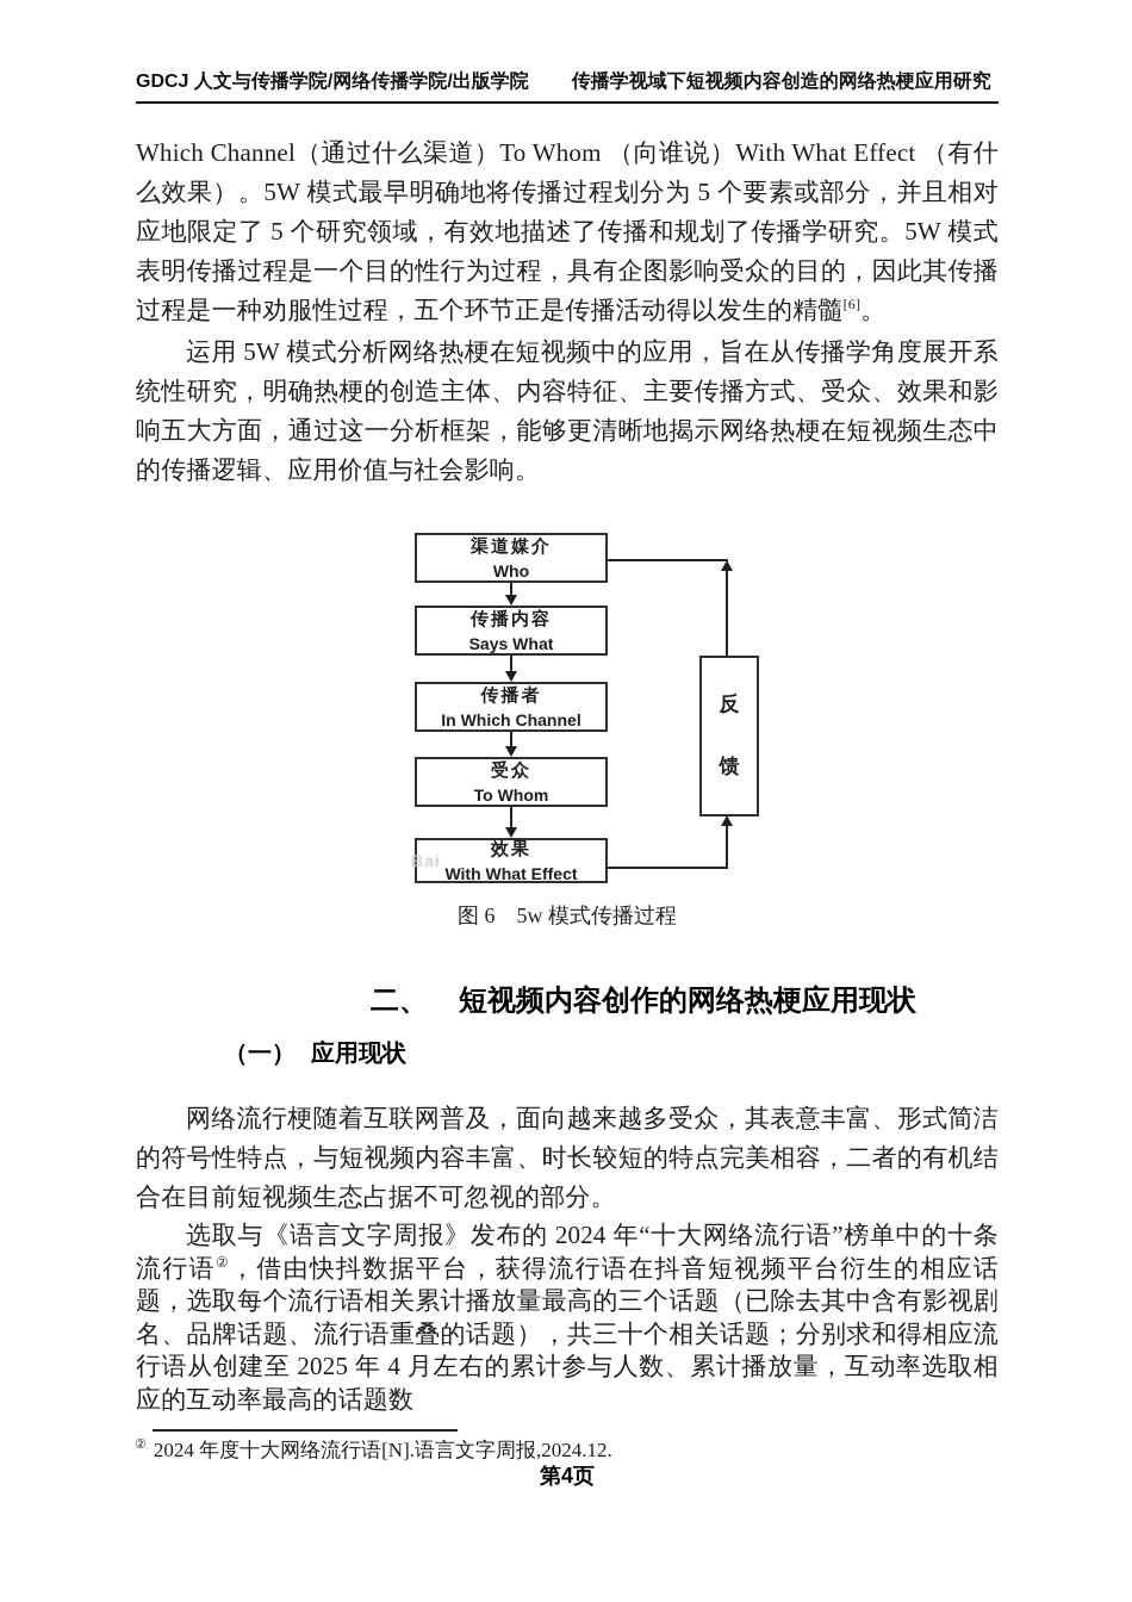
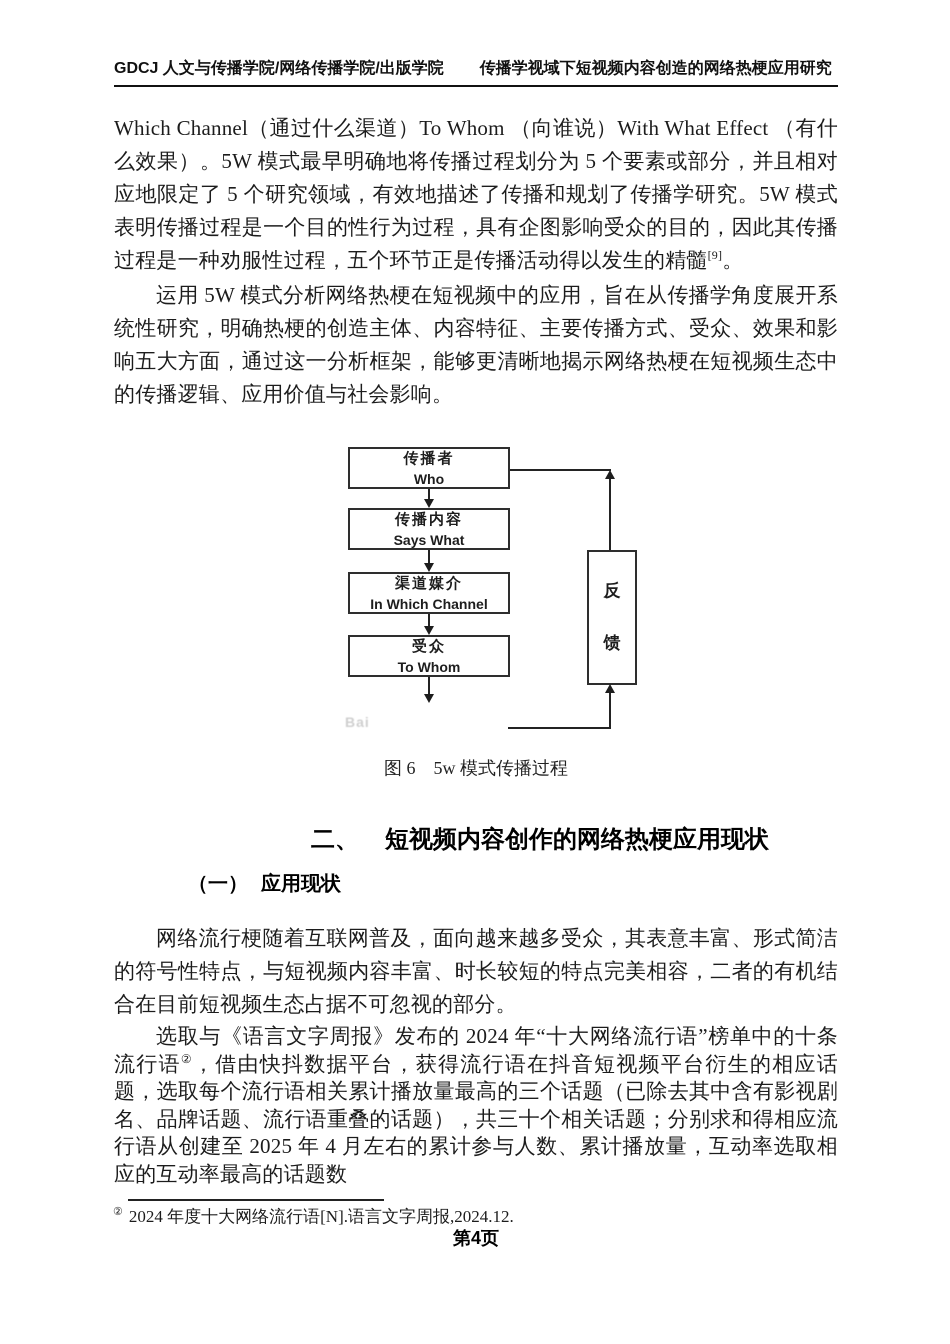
  GDCJ 人文与传播学院/网络传播学院/出版学院
  传播学视域下短视频内容创造的网络热梗应用研究
- Which Channel（通过什么渠道）To Whom （向谁说）With What Effect （有什么效果）。5W 模式最早明确地将传播过程划分为 5 个要素或部分，并且相对应地限定了 5 个研究领域，有效地描述了传播和规划了传播学研究。5W 模式表明传播过程是一个目的性行为过程，具有企图影响受众的目的，因此其传播过程是一种劝服性过程，五个环节正是传播活动得以发生的精髓[6]。
+ Which Channel（通过什么渠道）To Whom （向谁说）With What Effect （有什么效果）。5W 模式最早明确地将传播过程划分为 5 个要素或部分，并且相对应地限定了 5 个研究领域，有效地描述了传播和规划了传播学研究。5W 模式表明传播过程是一个目的性行为过程，具有企图影响受众的目的，因此其传播过程是一种劝服性过程，五个环节正是传播活动得以发生的精髓[9]。
  运用 5W 模式分析网络热梗在短视频中的应用，旨在从传播学角度展开系统性研究，明确热梗的创造主体、内容特征、主要传播方式、受众、效果和影响五大方面，通过这一分析框架，能够更清晰地揭示网络热梗在短视频生态中的传播逻辑、应用价值与社会影响。
- 渠道媒介
+ 传播者
  Who
  传播内容
  Says What
- 传播者
+ 渠道媒介
  In Which Channel
  受众
  To Whom
- 效果
- With What Effect
  反
  馈
  Bai
  图 6 5w 模式传播过程
  二、 短视频内容创作的网络热梗应用现状
  （一） 应用现状
  网络流行梗随着互联网普及，面向越来越多受众，其表意丰富、形式简洁的符号性特点，与短视频内容丰富、时长较短的特点完美相容，二者的有机结合在目前短视频生态占据不可忽视的部分。
  选取与《语言文字周报》发布的 2024 年“十大网络流行语”榜单中的十条流行语②，借由快抖数据平台，获得流行语在抖音短视频平台衍生的相应话题，选取每个流行语相关累计播放量最高的三个话题（已除去其中含有影视剧名、品牌话题、流行语重叠的话题），共三十个相关话题；分别求和得相应流行语从创建至 2025 年 4 月左右的累计参与人数、累计播放量，互动率选取相应的互动率最高的话题数
  ② 2024 年度十大网络流行语[N].语言文字周报,2024.12.
  第4页
